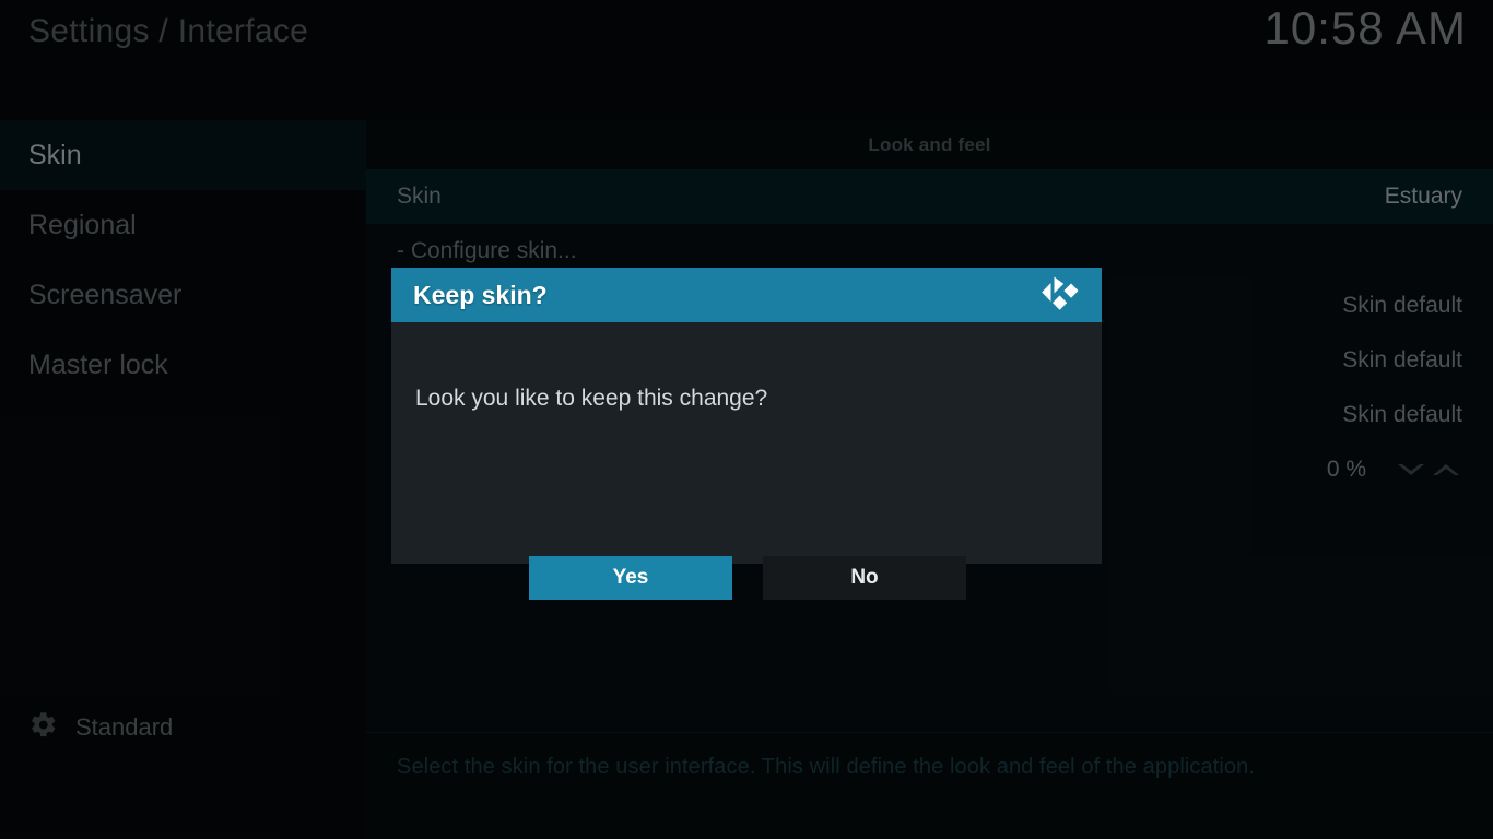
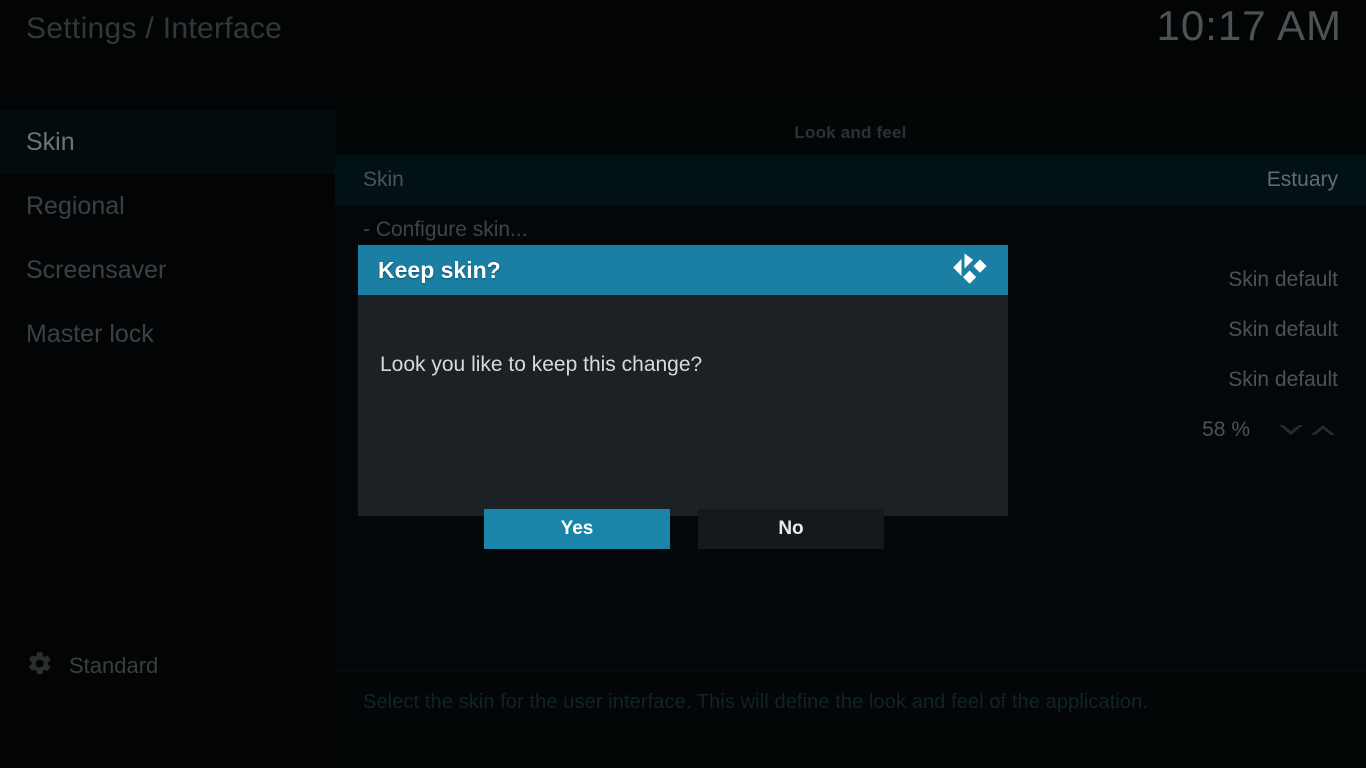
  Settings / Interface
- 10:58 AM
+ 10:17 AM
  Skin
  Regional
  Screensaver
  Master lock
  Standard
  Look and feel
  Skin
  Estuary
  - Configure skin...
  Skin default
  Skin default
  Skin default
- 0 %
+ 58 %
  Select the skin for the user interface. This will define the look and feel of the application.
  Keep skin?
  Look you like to keep this change?
  Yes
  No
